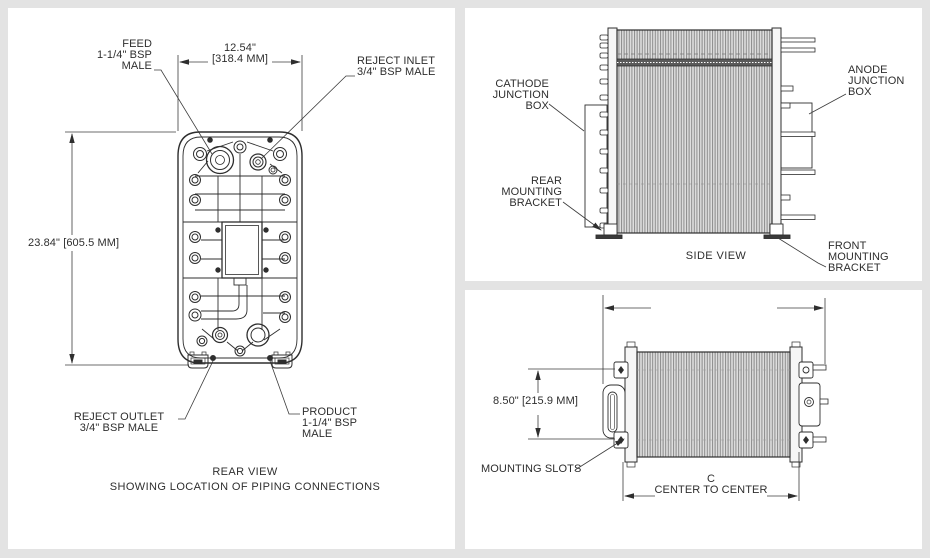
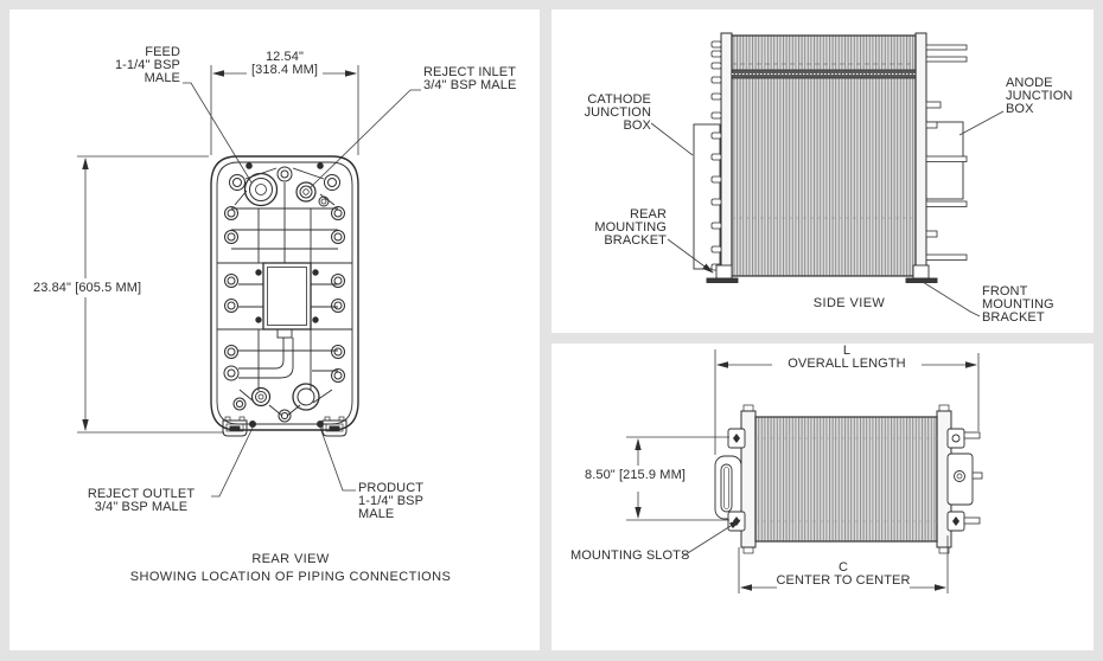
  FEED
  1-1/4" BSP
  MALE
  12.54"
  [318.4 MM]
  REJECT INLET
  3/4" BSP MALE
  23.84" [605.5 MM]
  REJECT OUTLET
  3/4" BSP MALE
  PRODUCT
  1-1/4" BSP
  MALE
  REAR VIEW
  SHOWING LOCATION OF PIPING CONNECTIONS
  CATHODE
  JUNCTION
  BOX
  ANODE
  JUNCTION
  BOX
  REAR
  MOUNTING
  BRACKET
  FRONT
  MOUNTING
  BRACKET
  SIDE VIEW
+ L
+ OVERALL LENGTH
  8.50" [215.9 MM]
  MOUNTING SLOTS
  C
  CENTER TO CENTER
